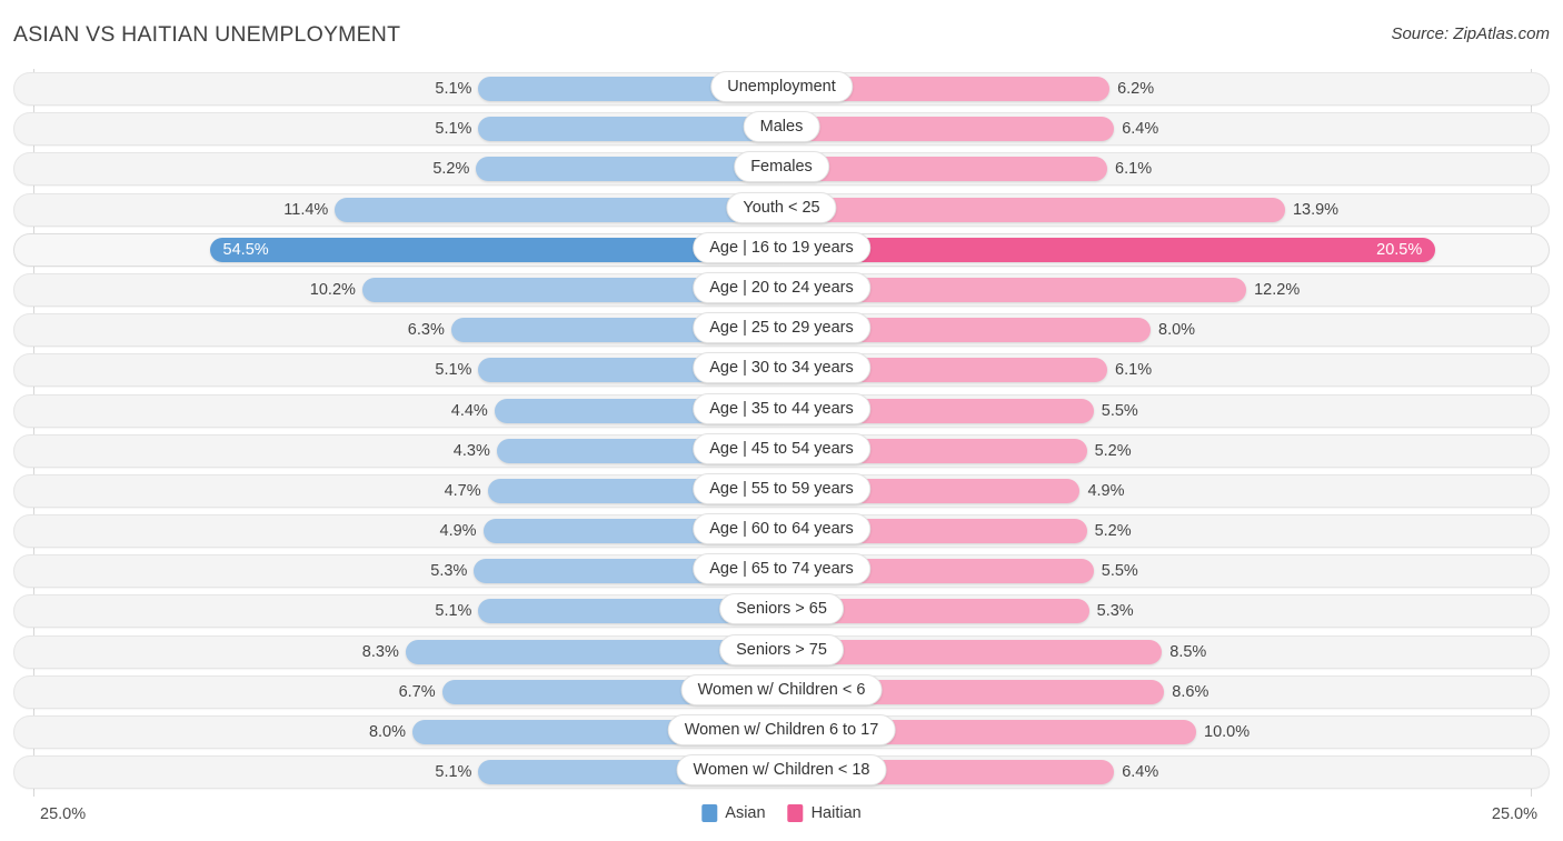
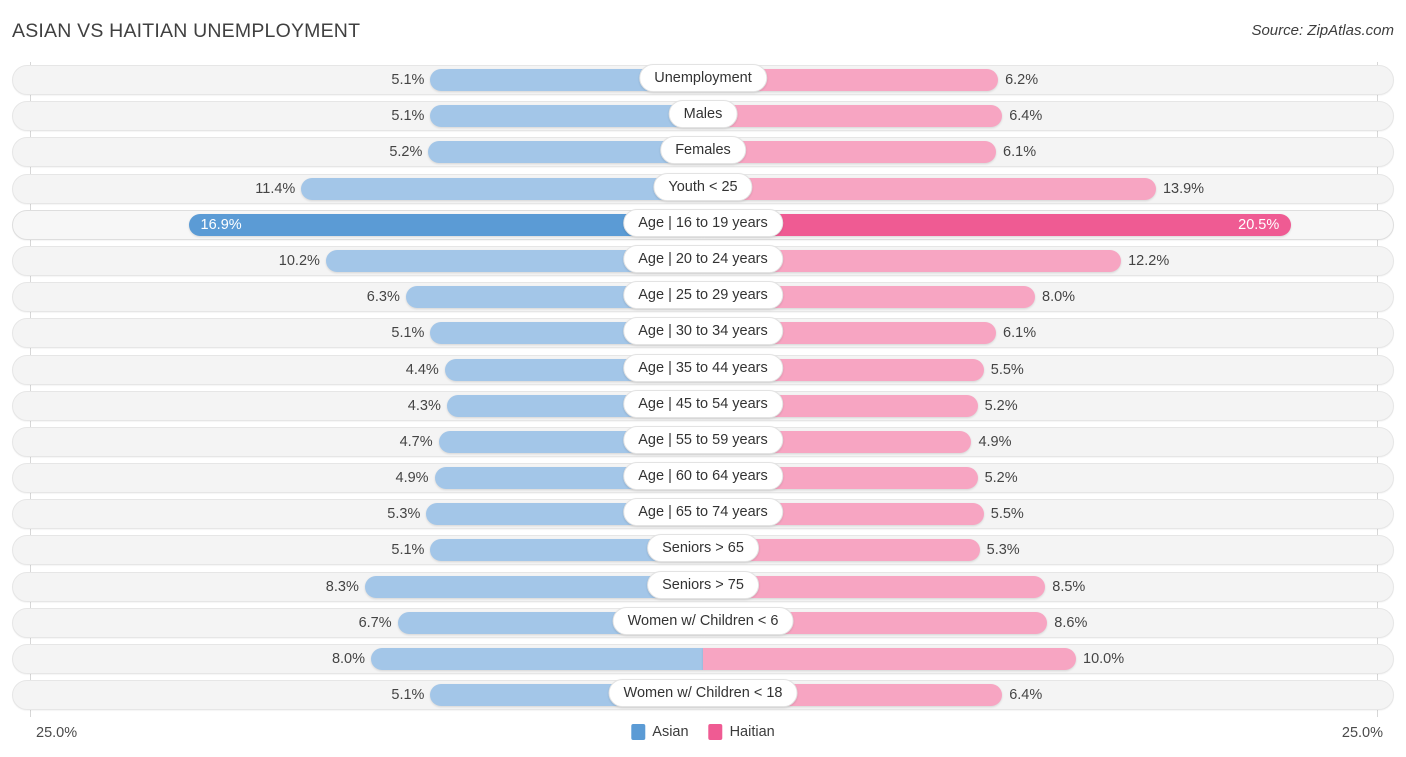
  ASIAN VS HAITIAN UNEMPLOYMENT
  Source: ZipAtlas.com
  5.1%
  6.2%
  Unemployment
  5.1%
  6.4%
  Males
  5.2%
  6.1%
  Females
  11.4%
  13.9%
  Youth < 25
- 54.5%
+ 16.9%
  20.5%
  Age | 16 to 19 years
  10.2%
  12.2%
  Age | 20 to 24 years
  6.3%
  8.0%
  Age | 25 to 29 years
  5.1%
  6.1%
  Age | 30 to 34 years
  4.4%
  5.5%
  Age | 35 to 44 years
  4.3%
  5.2%
  Age | 45 to 54 years
  4.7%
  4.9%
  Age | 55 to 59 years
  4.9%
  5.2%
  Age | 60 to 64 years
  5.3%
  5.5%
  Age | 65 to 74 years
  5.1%
  5.3%
  Seniors > 65
  8.3%
  8.5%
  Seniors > 75
  6.7%
  8.6%
  Women w/ Children < 6
  8.0%
  10.0%
- Women w/ Children 6 to 17
  5.1%
  6.4%
  Women w/ Children < 18
  25.0%
  25.0%
  Asian
  Haitian
